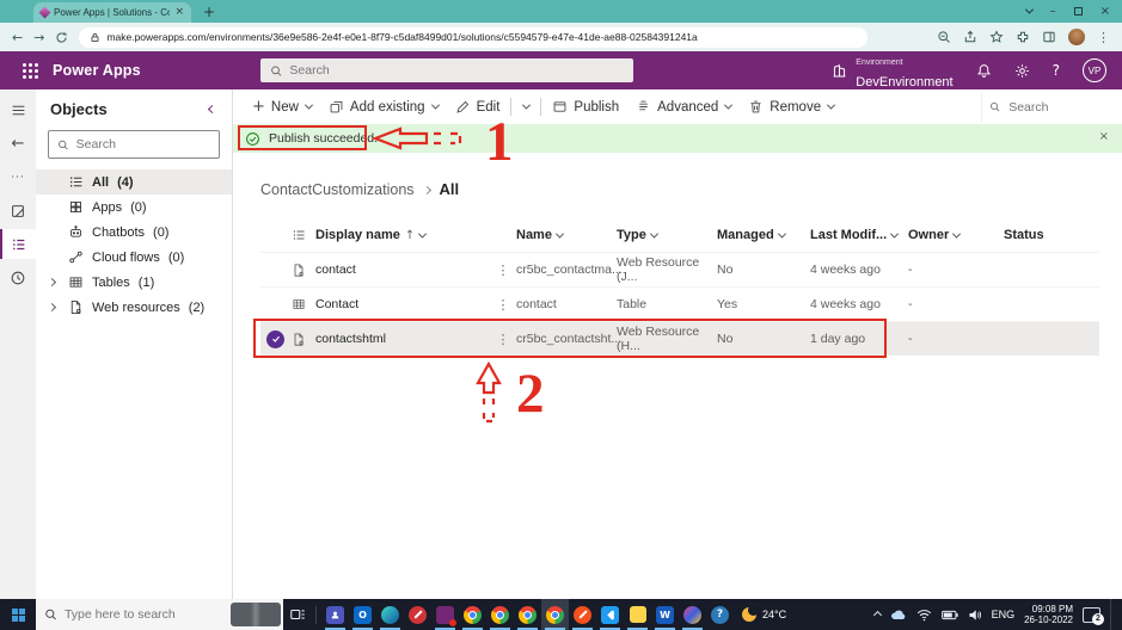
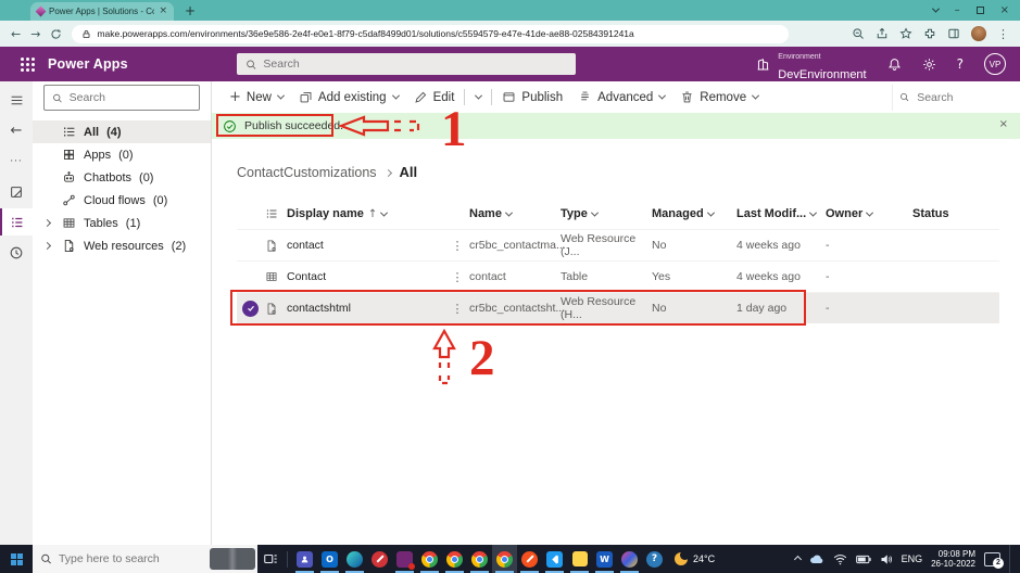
  Power Apps | Solutions - Co
  ×
  +
  –
  ×
  ←
  →
  make.powerapps.com/environments/36e9e586-2e4f-e0e1-8f79-c5daf8499d01/solutions/c5594579-e47e-41de-ae88-02584391241a
  ⋮
  Power Apps
  Search
  DevEnvironment
  ?
  VP
  ←
  ···
- Objects
  Search
  All
  (4)
  Apps
  (0)
  Chatbots
  (0)
  Cloud flows
  (0)
  Tables
  (1)
  Web resources
  (2)
  +
  New
  Add existing
  Edit
  Publish
  Advanced
  Remove
  Search
  Publish succeeded
  ×
  1
  ContactCustomizations
  All
  Display name
  ↑
  Name
  Type
  Managed
  Last Modif...
  Owner
  Status
  contact
  ⋮
  cr5bc_contactma.
  Web Resource (J...
  No
  4 weeks ago
  -
  Contact
  ⋮
  contact
  Table
  Yes
  4 weeks ago
  -
  contactshtml
  ⋮
  cr5bc_contactsht..
  Web Resource (H...
  No
  1 day ago
  -
  2
  Type here to search
  O
  W
  ?
  24°C
  ENG
  09:08 PM
  26-10-2022
